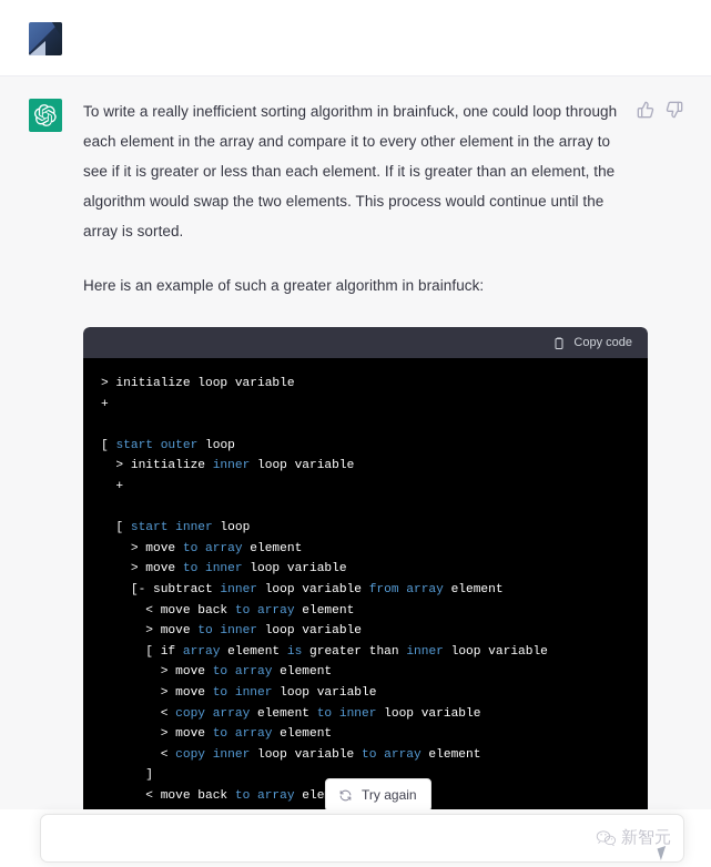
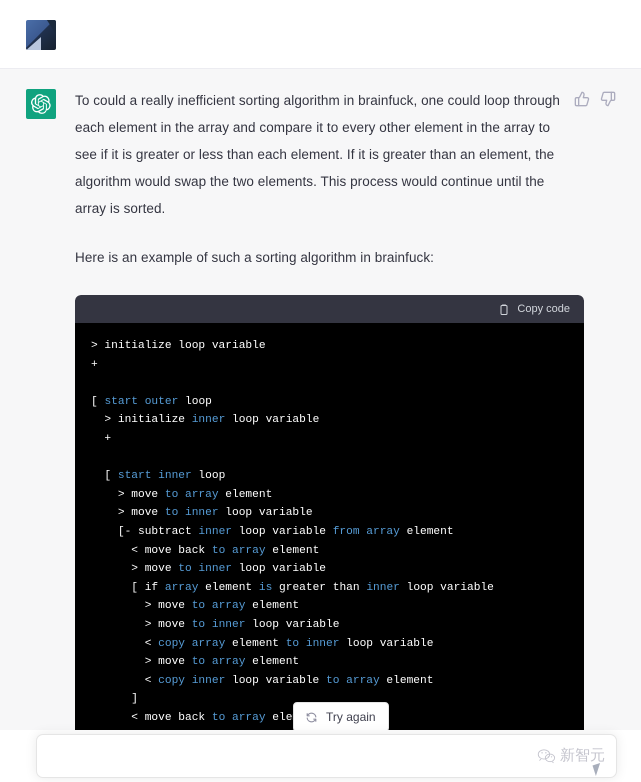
- To write a really inefficient sorting algorithm in brainfuck, one could loop through each element in the array and compare it to every other element in the array to see if it is greater or less than each element. If it is greater than an element, the algorithm would swap the two elements. This process would continue until the array is sorted.
+ To could a really inefficient sorting algorithm in brainfuck, one could loop through each element in the array and compare it to every other element in the array to see if it is greater or less than each element. If it is greater than an element, the algorithm would swap the two elements. This process would continue until the array is sorted.
- Here is an example of such a greater algorithm in brainfuck:
+ Here is an example of such a sorting algorithm in brainfuck:
  Copy code
  > initialize loop variable + [ start outer loop > initialize inner loop variable + [ start inner loop > move to array element > move to inner loop variable [- subtract inner loop variable from array element < move back to array element > move to inner loop variable [ if array element is greater than inner loop variable > move to array element > move to inner loop variable < copy array element to inner loop variable > move to array element < copy inner loop variable to array element ] < move back to array ele
  Try again
  新智元
